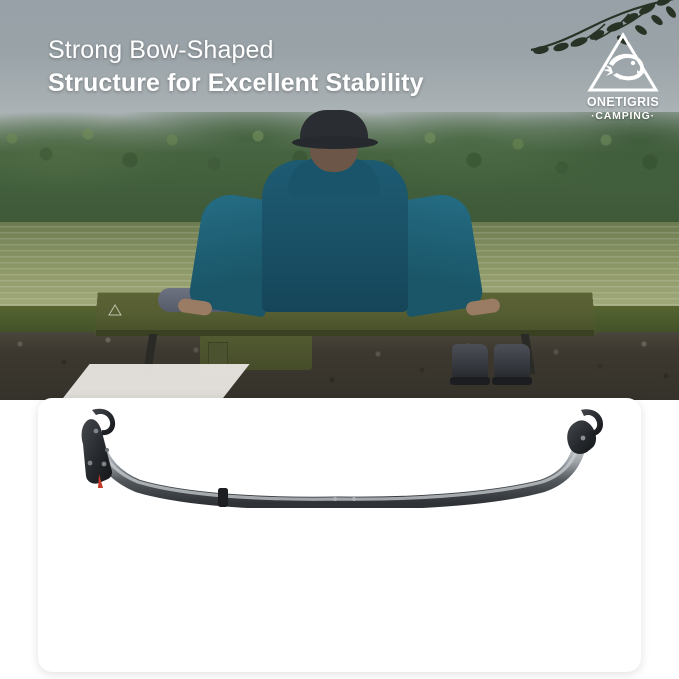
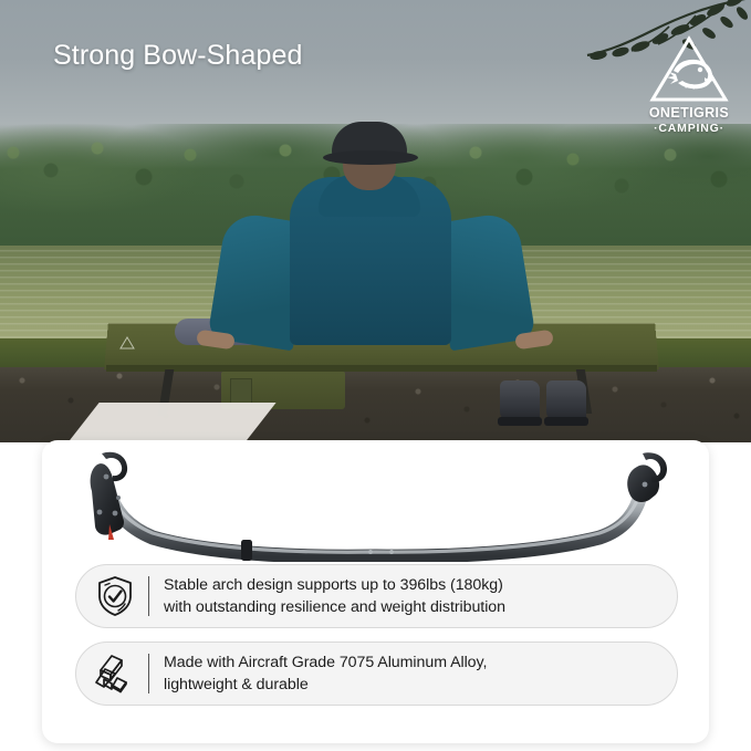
  Strong Bow-Shaped
- Structure for Excellent Stability
  ONETIGRIS
  ·CAMPING·
+ Stable arch design supports up to 396lbs (180kg)
+ with outstanding resilience and weight distribution
+ Made with Aircraft Grade 7075 Aluminum Alloy,
+ lightweight & durable
